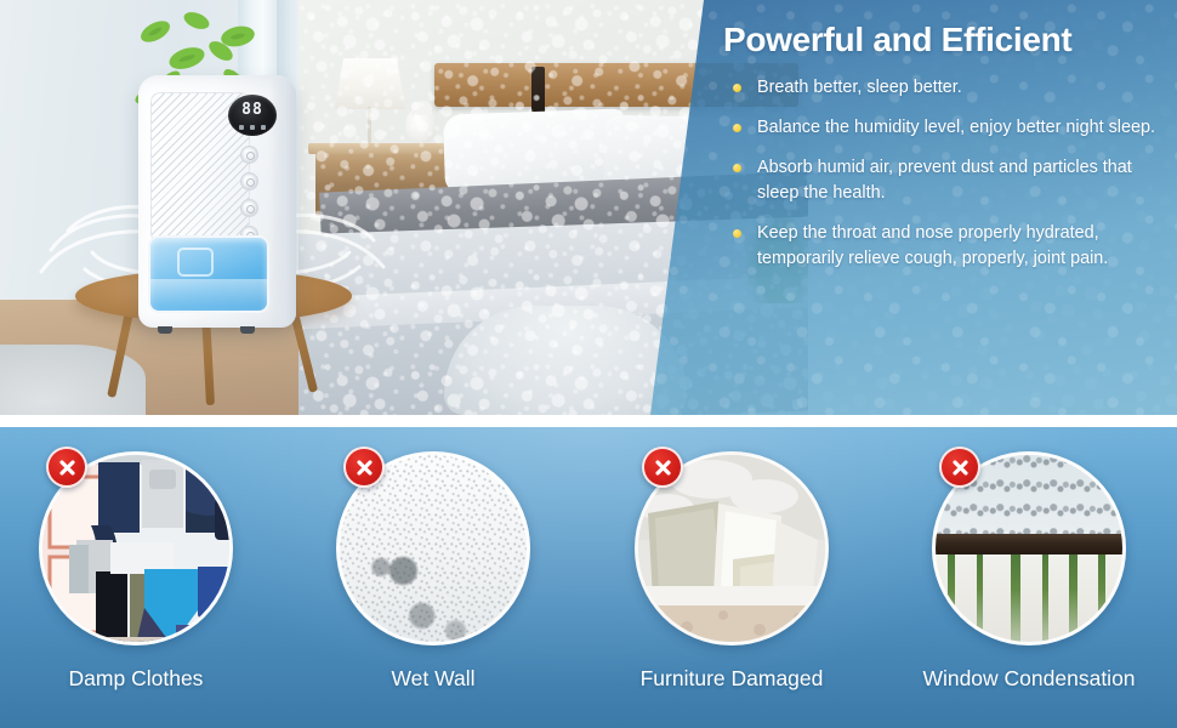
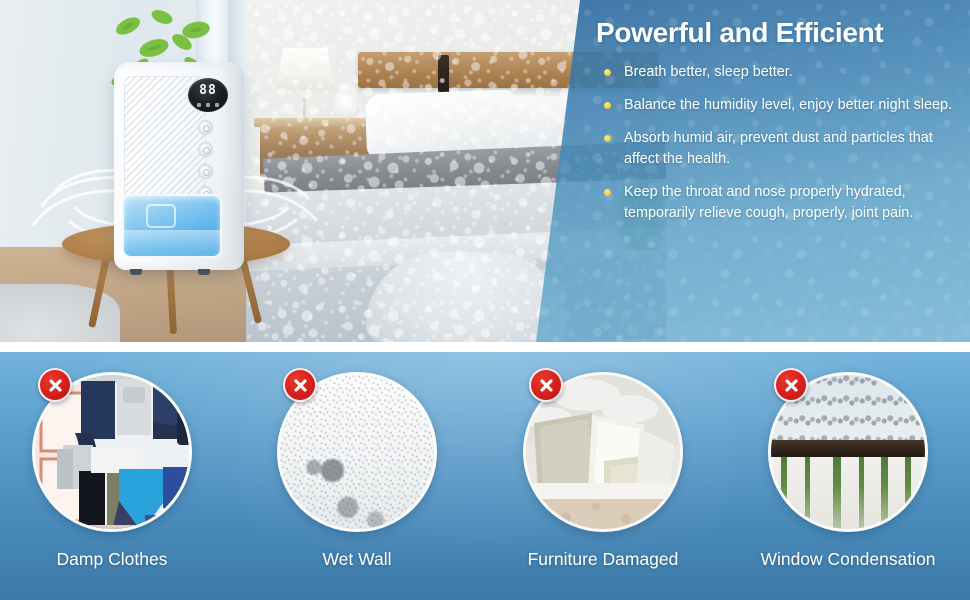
  88
  Powerful and Efficient
  Breath better, sleep better.
  Balance the humidity level, enjoy better night sleep.
- Absorb humid air, prevent dust and particles that sleep the health.
+ Absorb humid air, prevent dust and particles that affect the health.
  Keep the throat and nose properly hydrated, temporarily relieve cough, properly, joint pain.
  Damp Clothes
  Wet Wall
  Furniture Damaged
  Window Condensation
